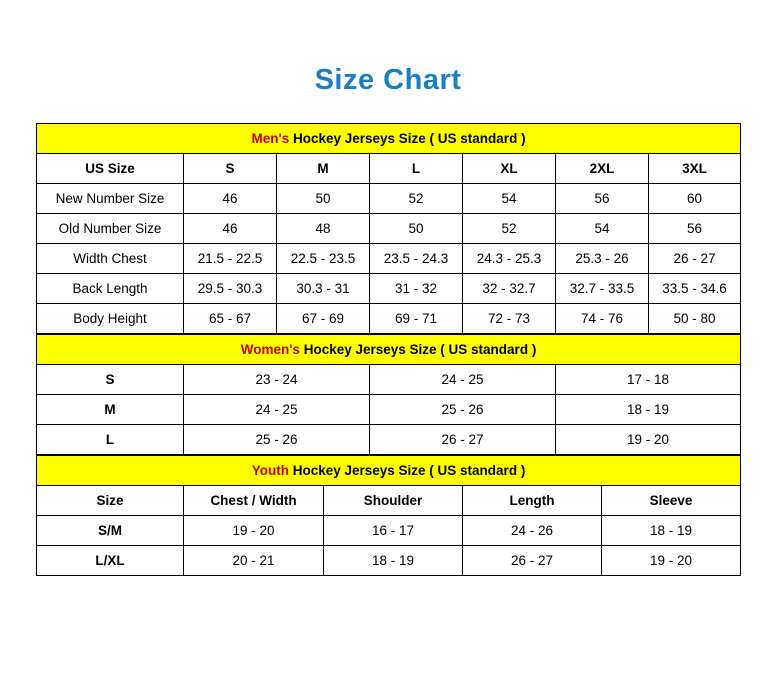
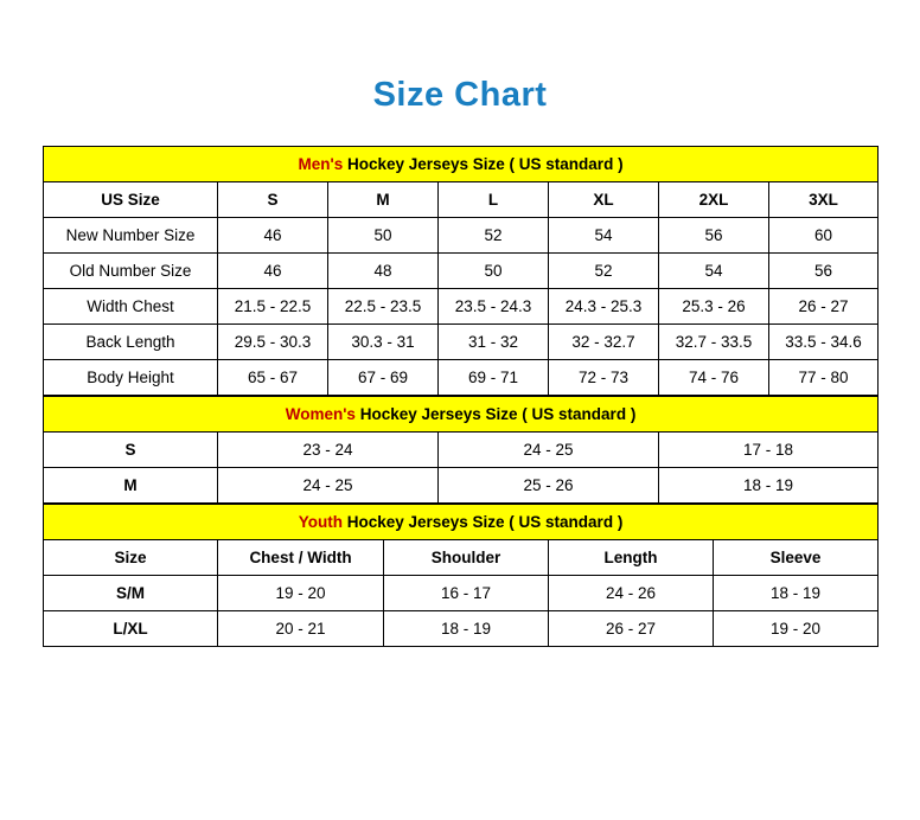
  Size Chart
  Men's Hockey Jerseys Size ( US standard )
  US Size	S	M	L	XL	2XL	3XL
  New Number Size	46	50	52	54	56	60
  Old Number Size	46	48	50	52	54	56
  Width Chest	21.5 - 22.5	22.5 - 23.5	23.5 - 24.3	24.3 - 25.3	25.3 - 26	26 - 27
  Back Length	29.5 - 30.3	30.3 - 31	31 - 32	32 - 32.7	32.7 - 33.5	33.5 - 34.6
- Body Height	65 - 67	67 - 69	69 - 71	72 - 73	74 - 76	50 - 80
+ Body Height	65 - 67	67 - 69	69 - 71	72 - 73	74 - 76	77 - 80
  Women's Hockey Jerseys Size ( US standard )
  S	23 - 24	24 - 25	17 - 18
  M	24 - 25	25 - 26	18 - 19
- L	25 - 26	26 - 27	19 - 20
  Youth Hockey Jerseys Size ( US standard )
  Size	Chest / Width	Shoulder	Length	Sleeve
  S/M	19 - 20	16 - 17	24 - 26	18 - 19
  L/XL	20 - 21	18 - 19	26 - 27	19 - 20
